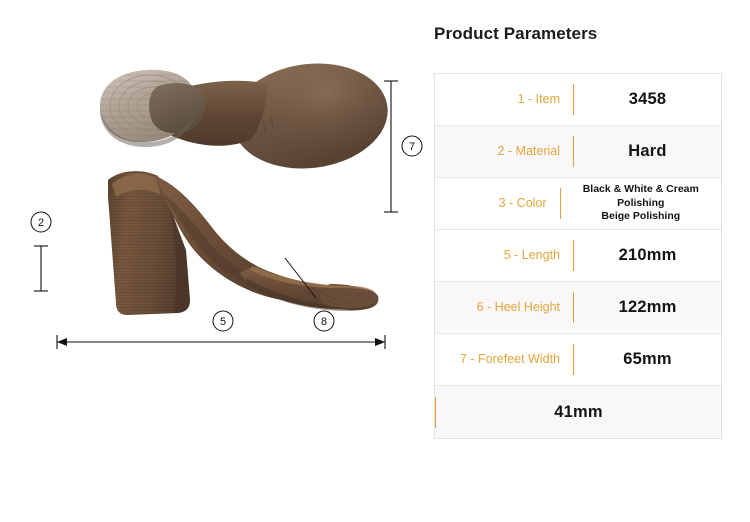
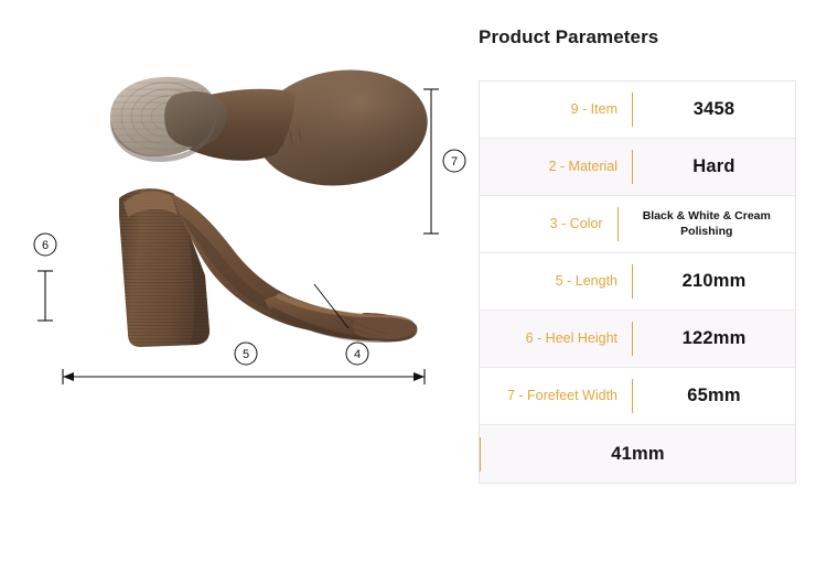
  7
- 2
+ 6
  5
- 8
+ 4
  Product Parameters
- 1 - Item
+ 9 - Item
  3458
  2 - Material
  Hard
  3 - Color
  Black & White & Cream Polishing
- Beige Polishing
  5 - Length
  210mm
  6 - Heel Height
  122mm
  7 - Forefeet Width
  65mm
  41mm
